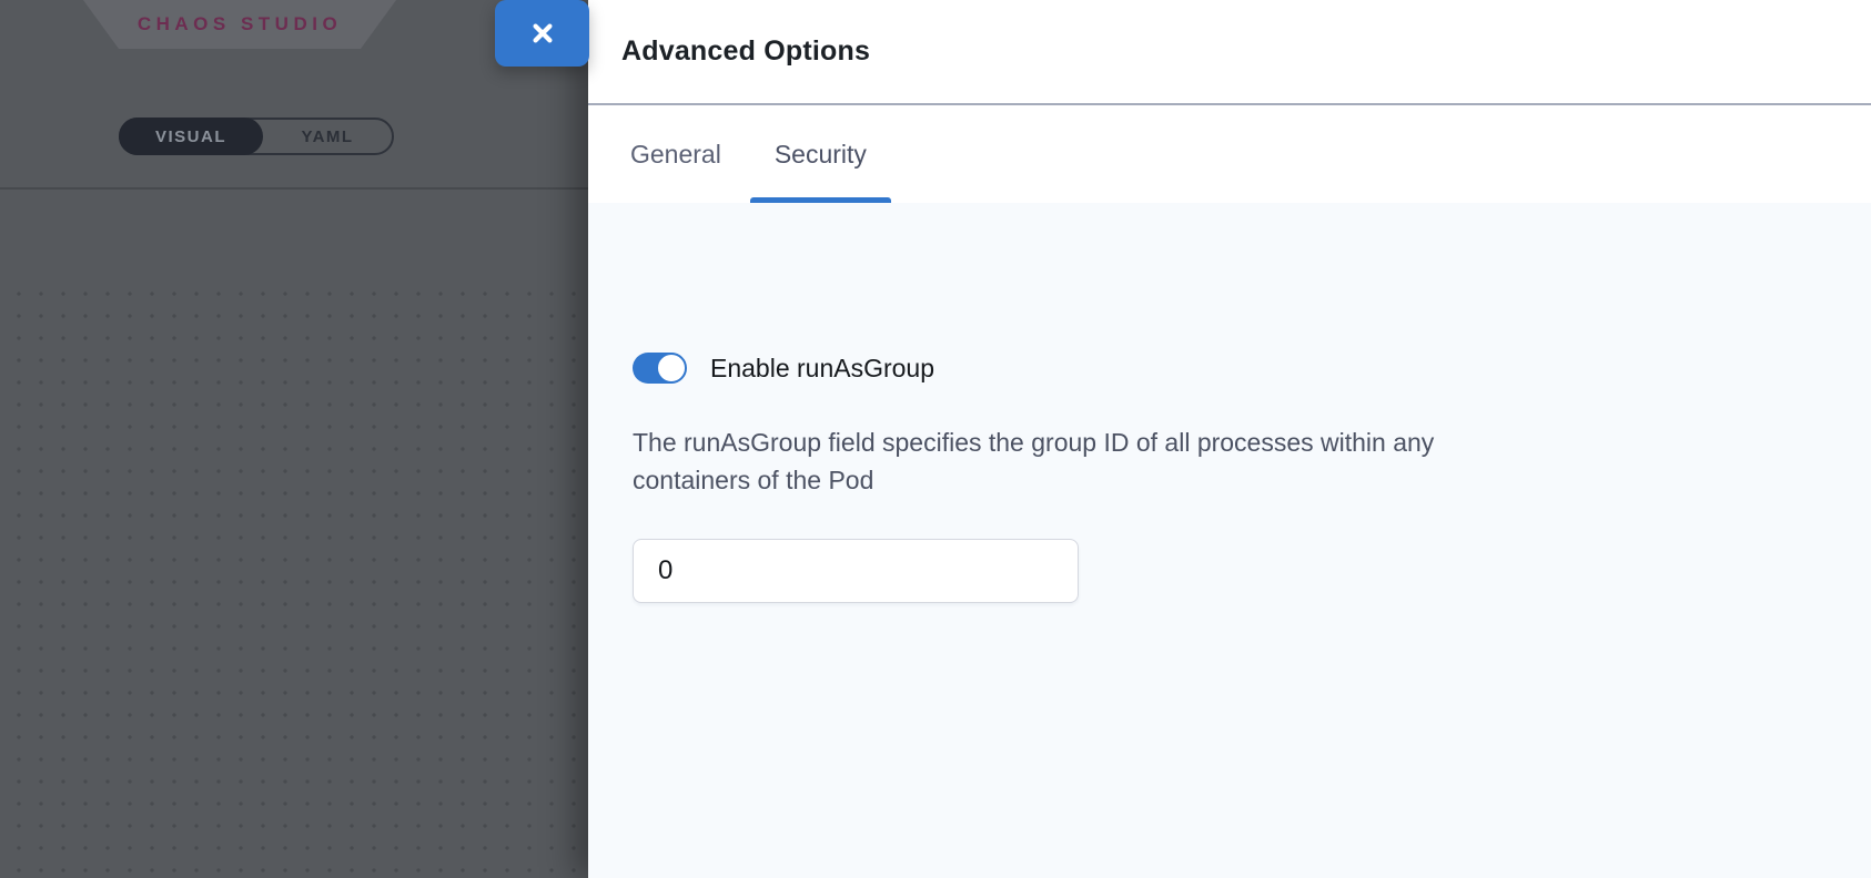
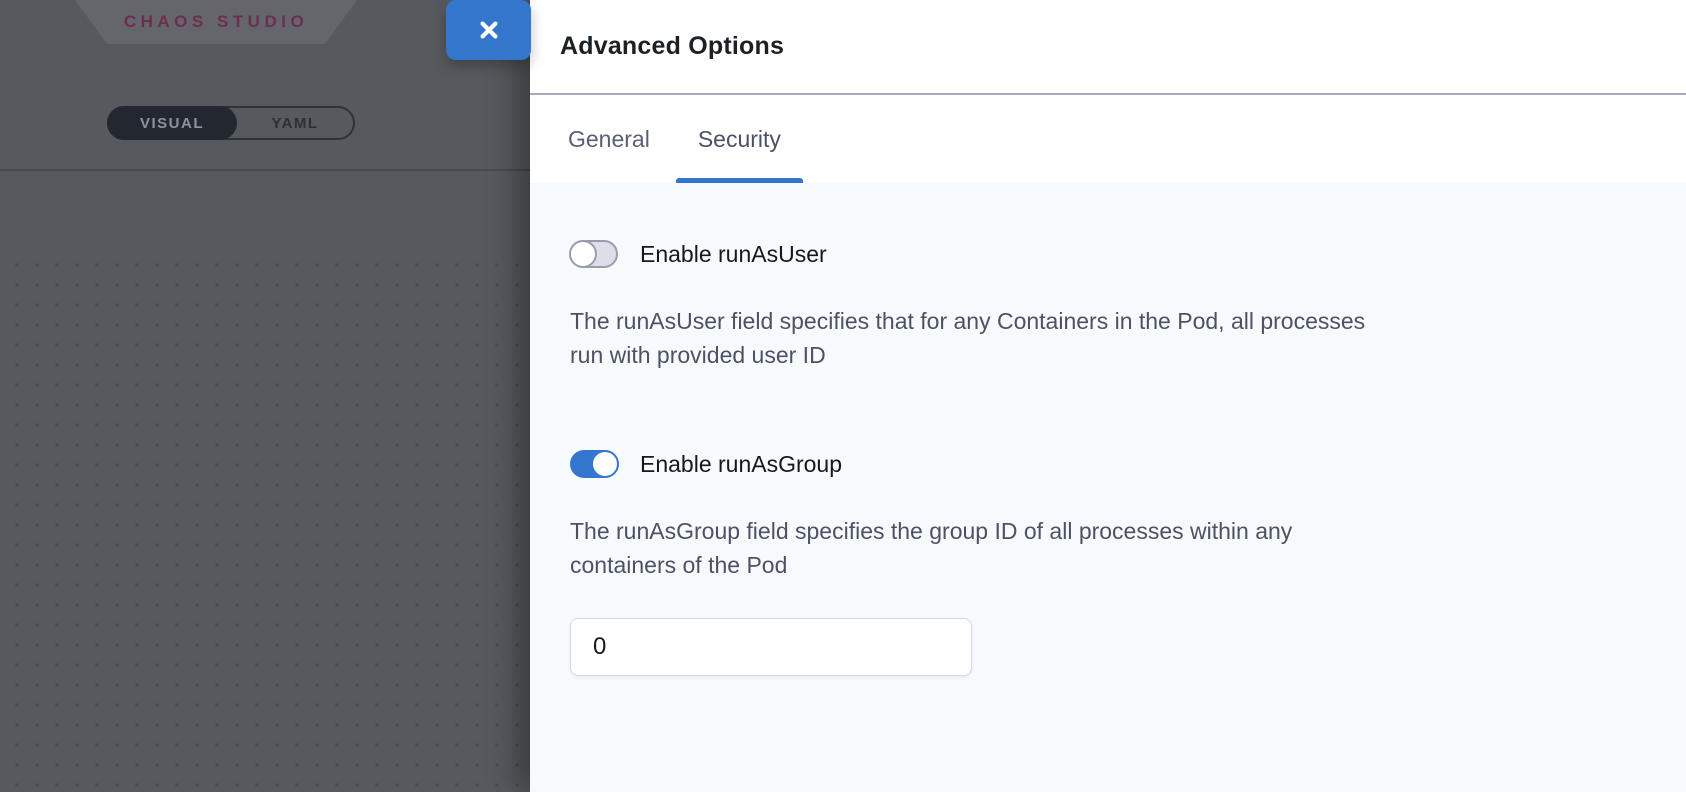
  CHAOS STUDIO
  VISUAL
  YAML
  Advanced Options
  General
  Security
+ Enable runAsUser
+ The runAsUser field specifies that for any Containers in the Pod, all processes
+ run with provided user ID
  Enable runAsGroup
  The runAsGroup field specifies the group ID of all processes within any
  containers of the Pod
  0
